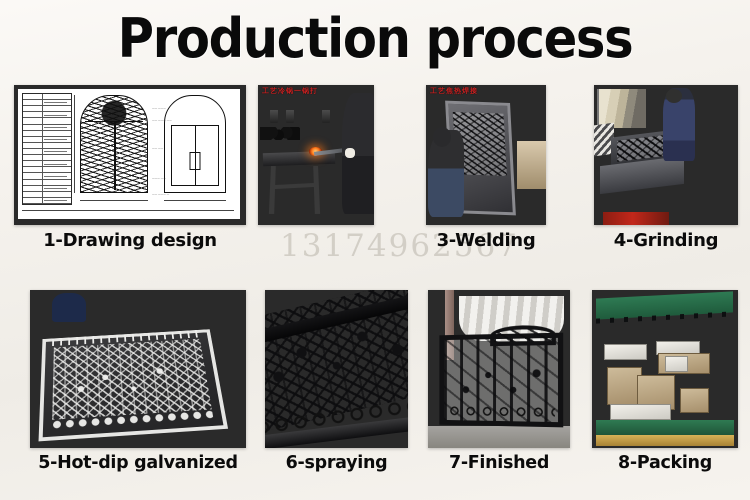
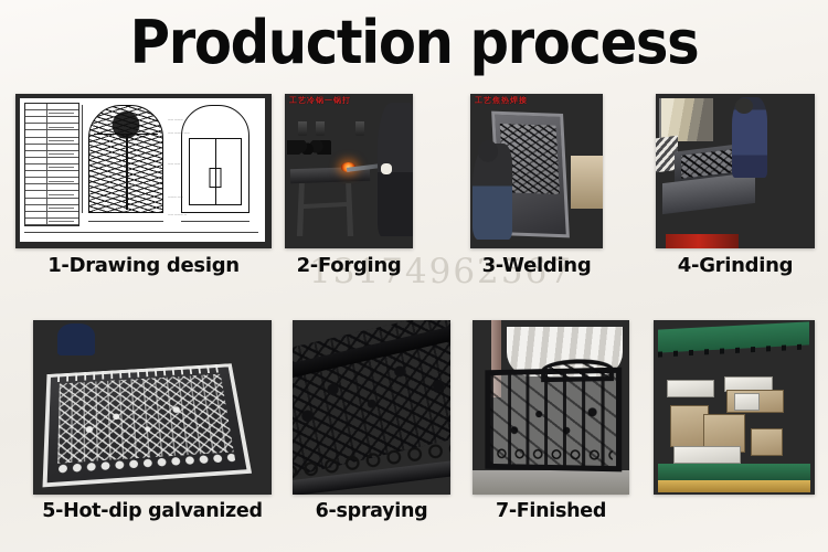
  Production process
  1-Drawing design
  工艺冷锅一锅打
+ 2-Forging
  工艺焦热焊接
  3-Welding
  4-Grinding
  5-Hot-dip galvanized
  6-spraying
  7-Finished
- 8-Packing
  13174962567
